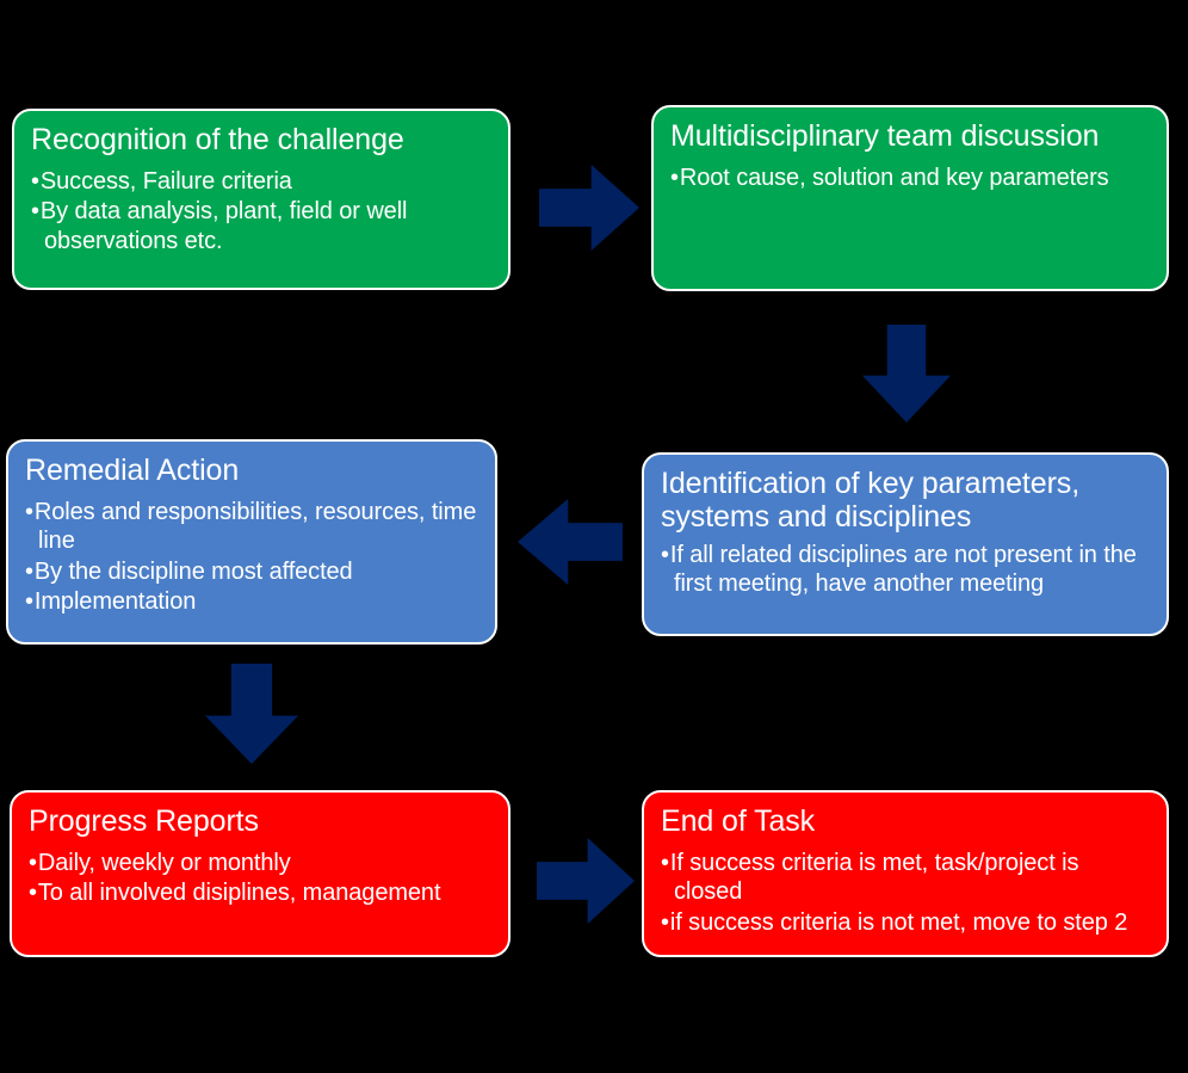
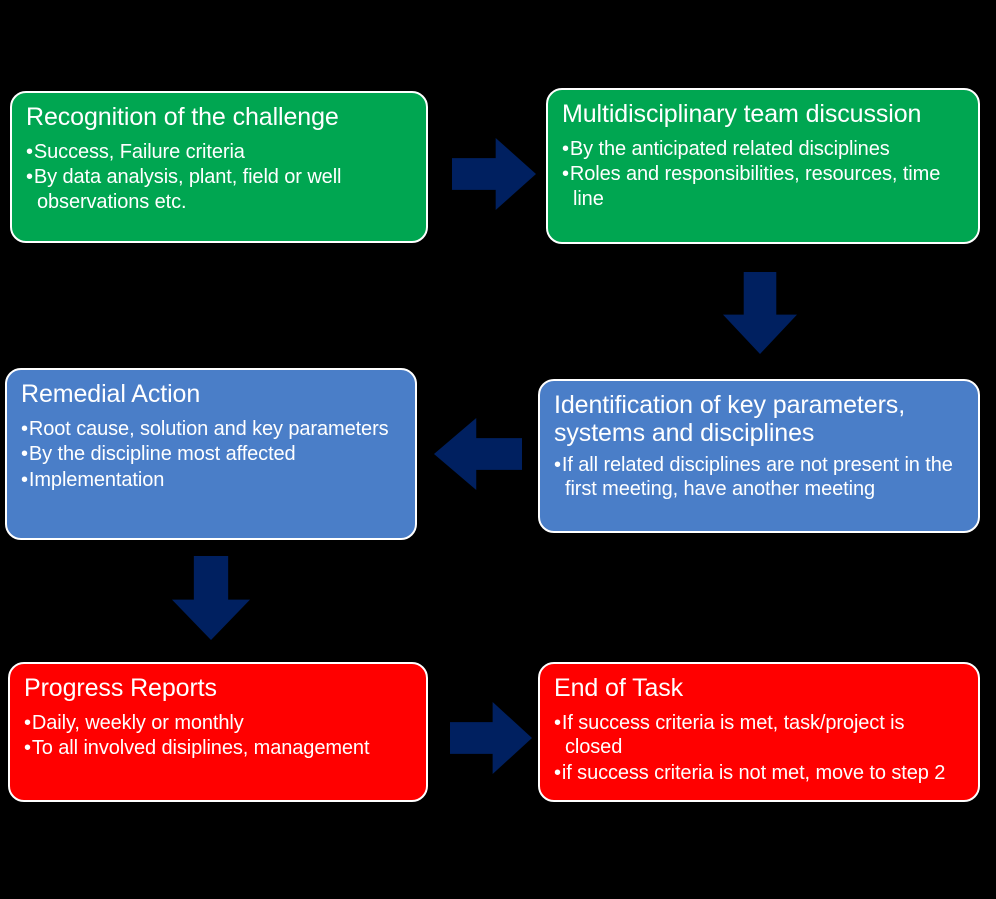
  Recognition of the challenge
  Success, Failure criteria
  By data analysis, plant, field or well observations etc.
  Multidisciplinary team discussion
+ By the anticipated related disciplines
- Root cause, solution and key parameters
+ Roles and responsibilities, resources, time line
  Identification of key parameters, systems and disciplines
  If all related disciplines are not present in the first meeting, have another meeting
  Remedial Action
- Roles and responsibilities, resources, time line
+ Root cause, solution and key parameters
  By the discipline most affected
  Implementation
  Progress Reports
  Daily, weekly or monthly
  To all involved disiplines, management
  End of Task
  If success criteria is met, task/project is closed
  if success criteria is not met, move to step 2
